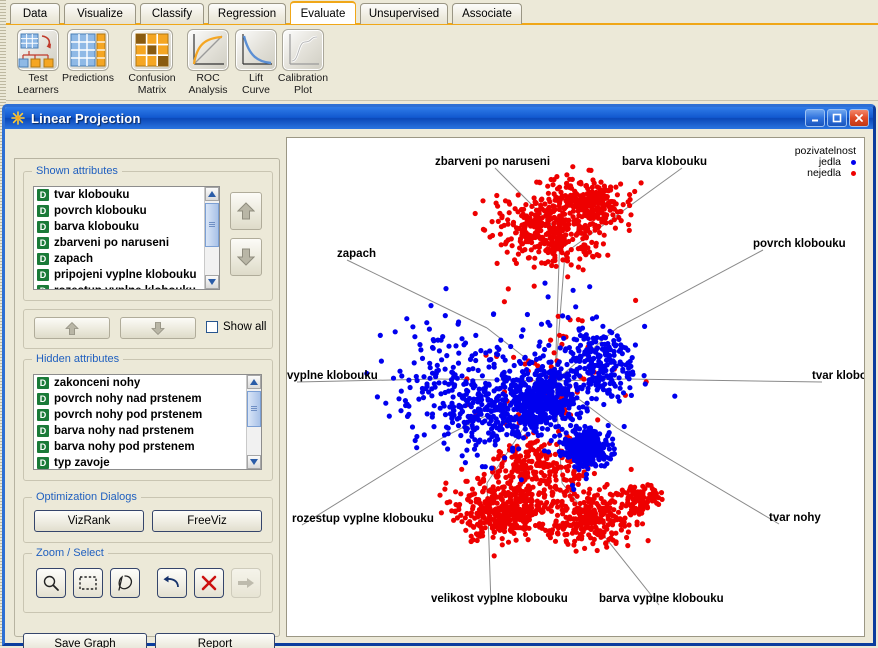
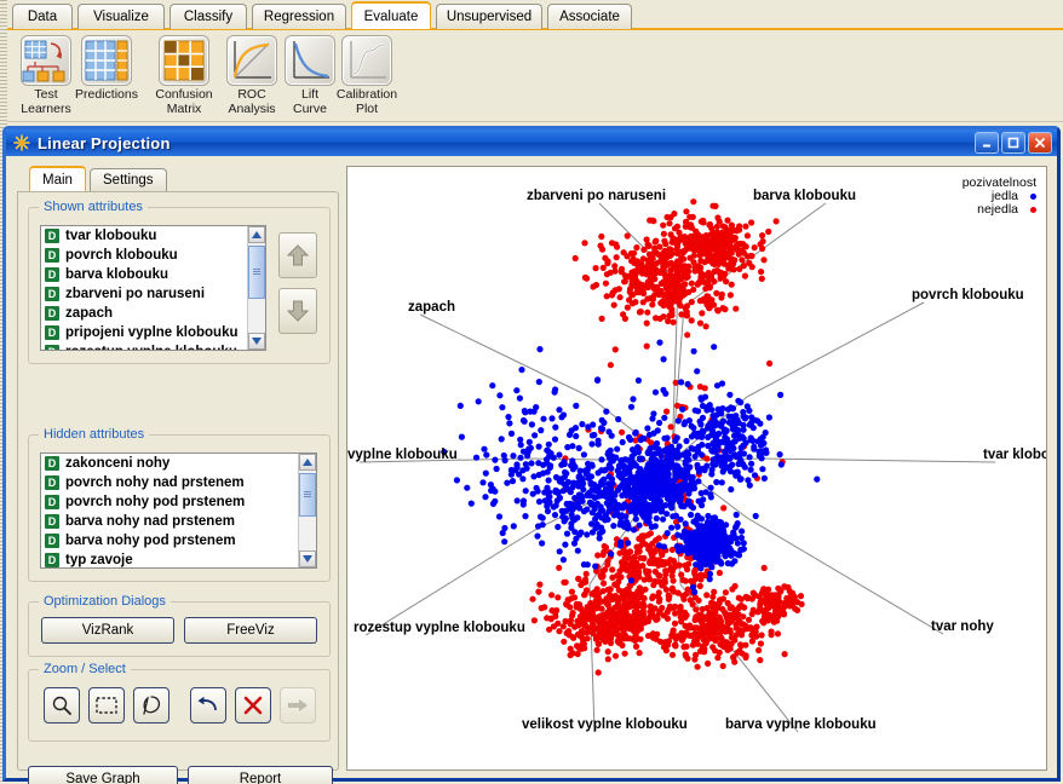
  Data
  Visualize
  Classify
  Regression
  Evaluate
  Unsupervised
  Associate
  Test
  Learners
  Predictions
  Confusion
  Matrix
  ROC
  Analysis
  Lift
  Curve
  Calibration
  Plot
  Linear Projection
+ Main
+ Settings
  Shown attributes
  D
  tvar klobouku
  D
  povrch klobouku
  D
  barva klobouku
  D
  zbarveni po naruseni
  D
  zapach
  D
  pripojeni vyplne klobouku
- Show all
  Hidden attributes
  D
  zakonceni nohy
  D
  povrch nohy nad prstenem
  D
  povrch nohy pod prstenem
  D
  barva nohy nad prstenem
  D
  barva nohy pod prstenem
  D
  typ zavoje
  Optimization Dialogs
  VizRank
  FreeViz
  Zoom / Select
  Save Graph
  Report
  zbarveni po naruseni
  barva klobouku
  povrch klobouku
  tvar klobo
  tvar nohy
  barva vyplne klobouku
  velikost vyplne klobouku
  rozestup vyplne klobouku
  vyplne klobouku
  zapach
  pozivatelnost
  jedla
  nejedla
